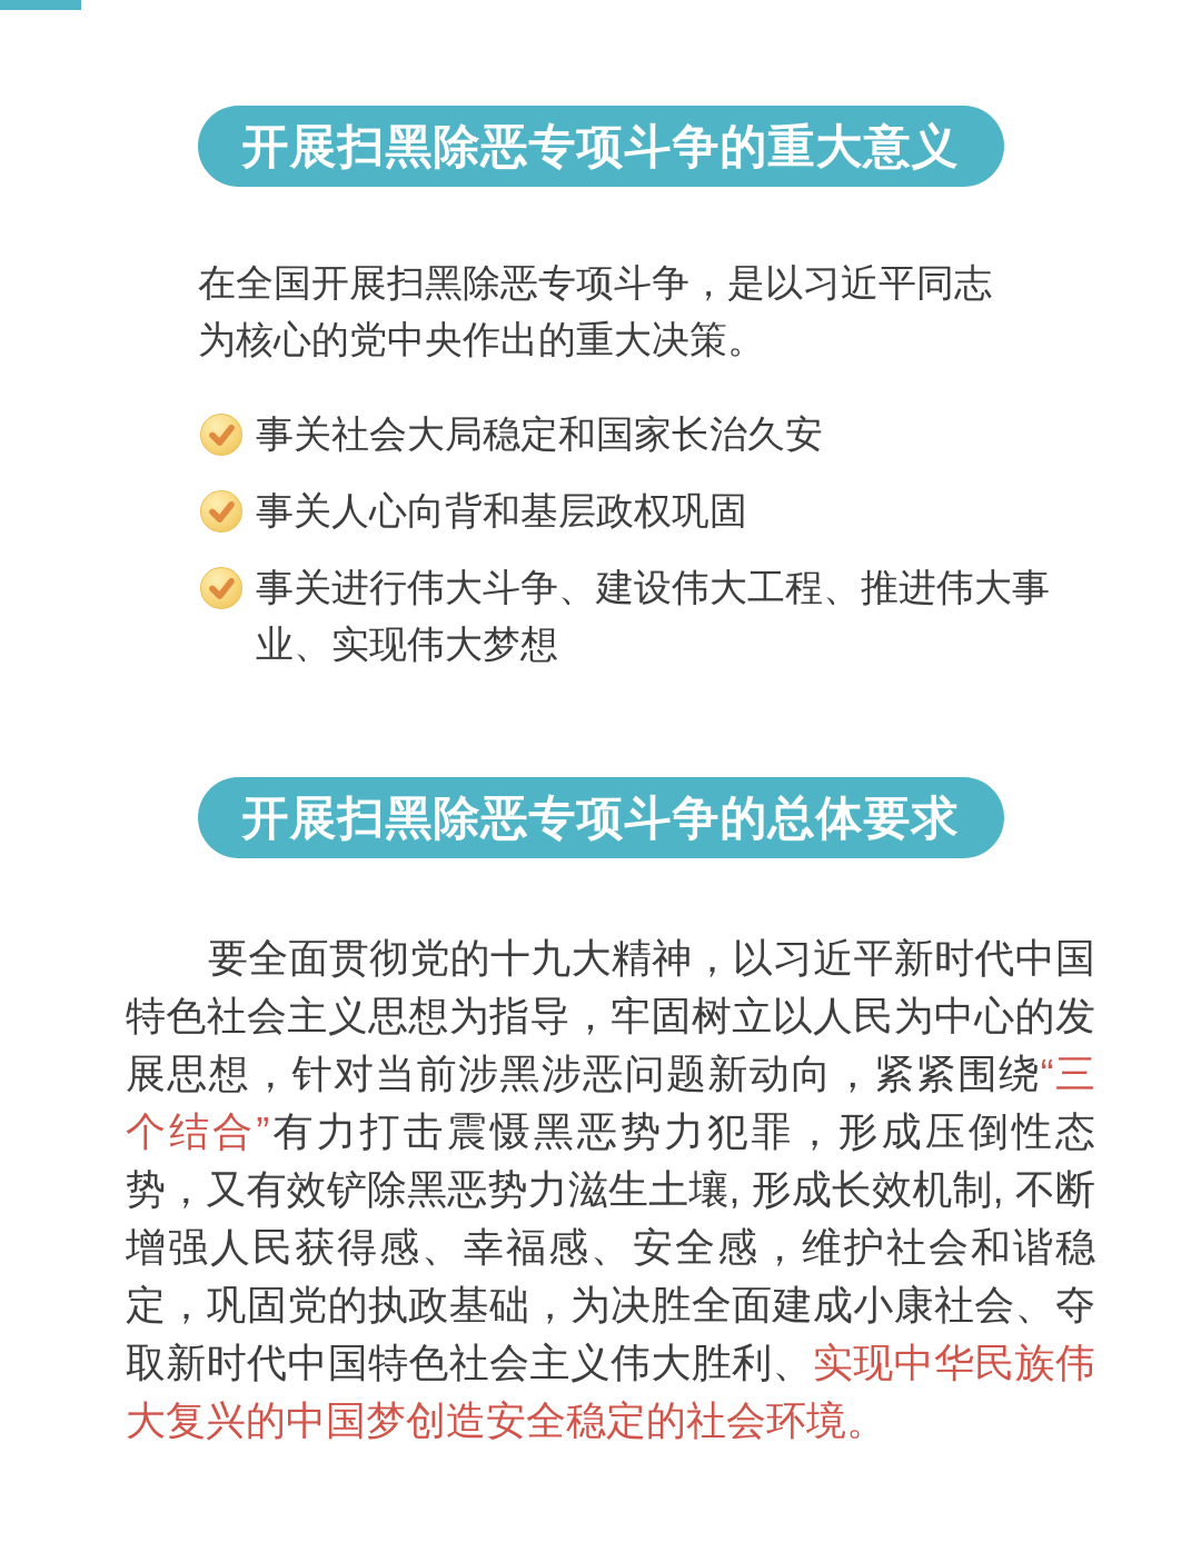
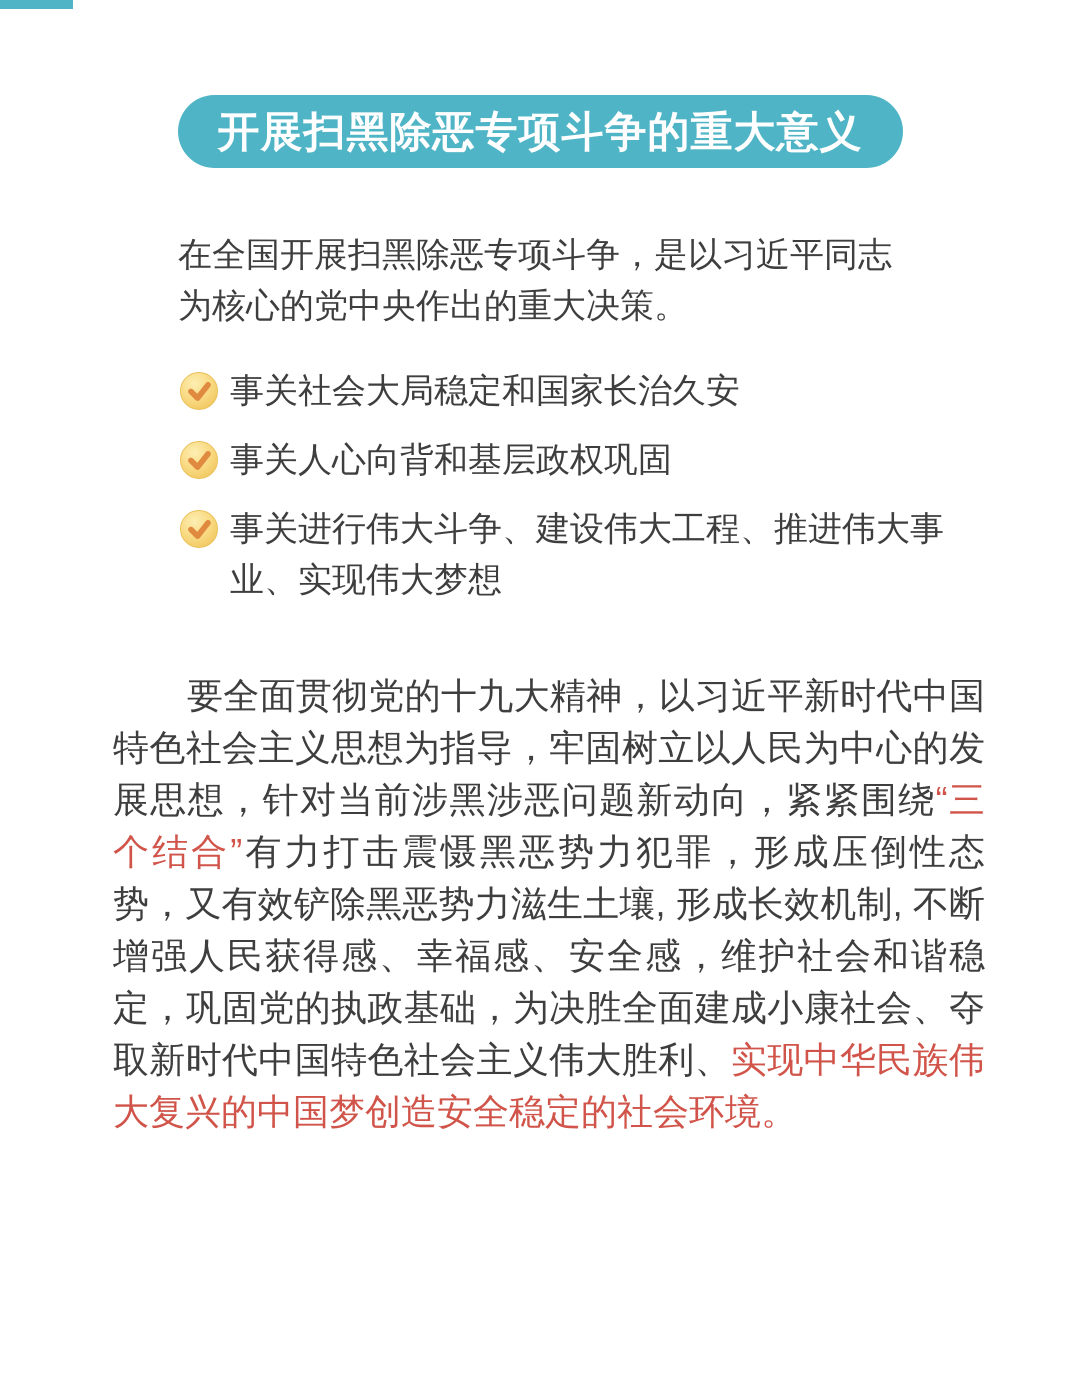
  开展扫黑除恶专项斗争的重大意义
  在全国开展扫黑除恶专项斗争，是以习近平同志为核心的党中央作出的重大决策。
  事关社会大局稳定和国家长治久安
  事关人心向背和基层政权巩固
  事关进行伟大斗争、建设伟大工程、推进伟大事业、实现伟大梦想
- 开展扫黑除恶专项斗争的总体要求
  要全面贯彻党的十九大精神，以习近平新时代中国特色社会主义思想为指导，牢固树立以人民为中心的发展思想，针对当前涉黑涉恶问题新动向，紧紧围绕“三个结合”有力打击震慑黑恶势力犯罪，形成压倒性态势，又有效铲除黑恶势力滋生土壤, 形成长效机制, 不断增强人民获得感、幸福感、安全感，维护社会和谐稳定，巩固党的执政基础，为决胜全面建成小康社会、夺取新时代中国特色社会主义伟大胜利、实现中华民族伟大复兴的中国梦创造安全稳定的社会环境。
